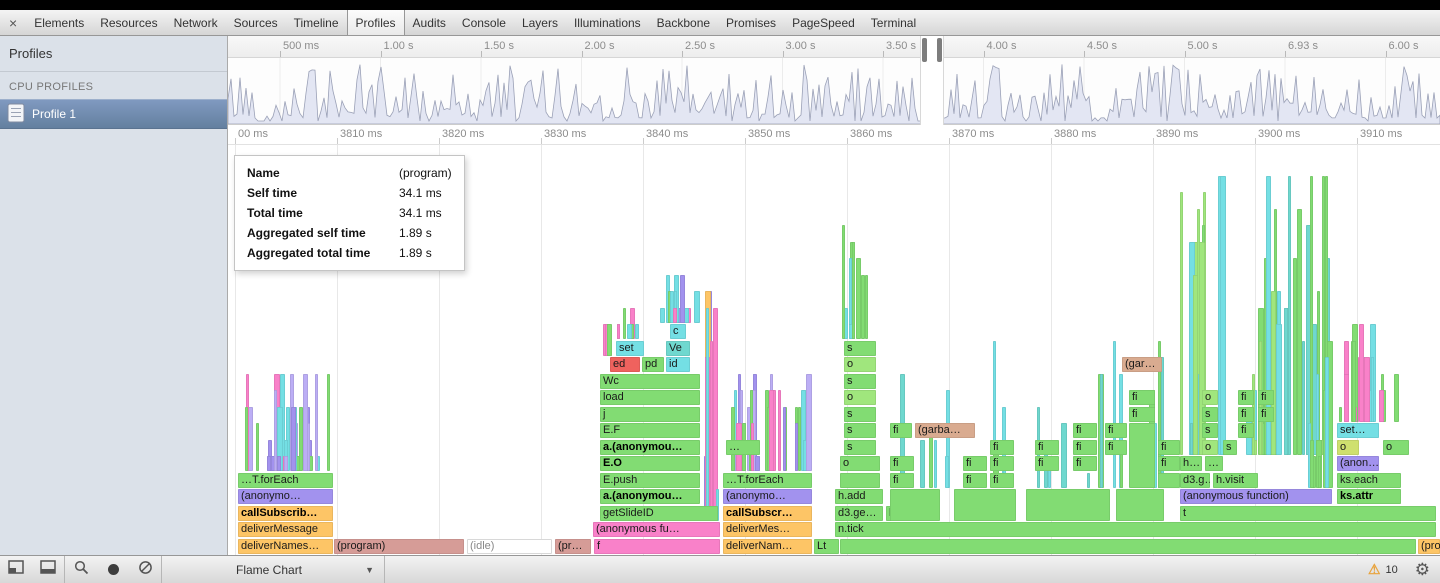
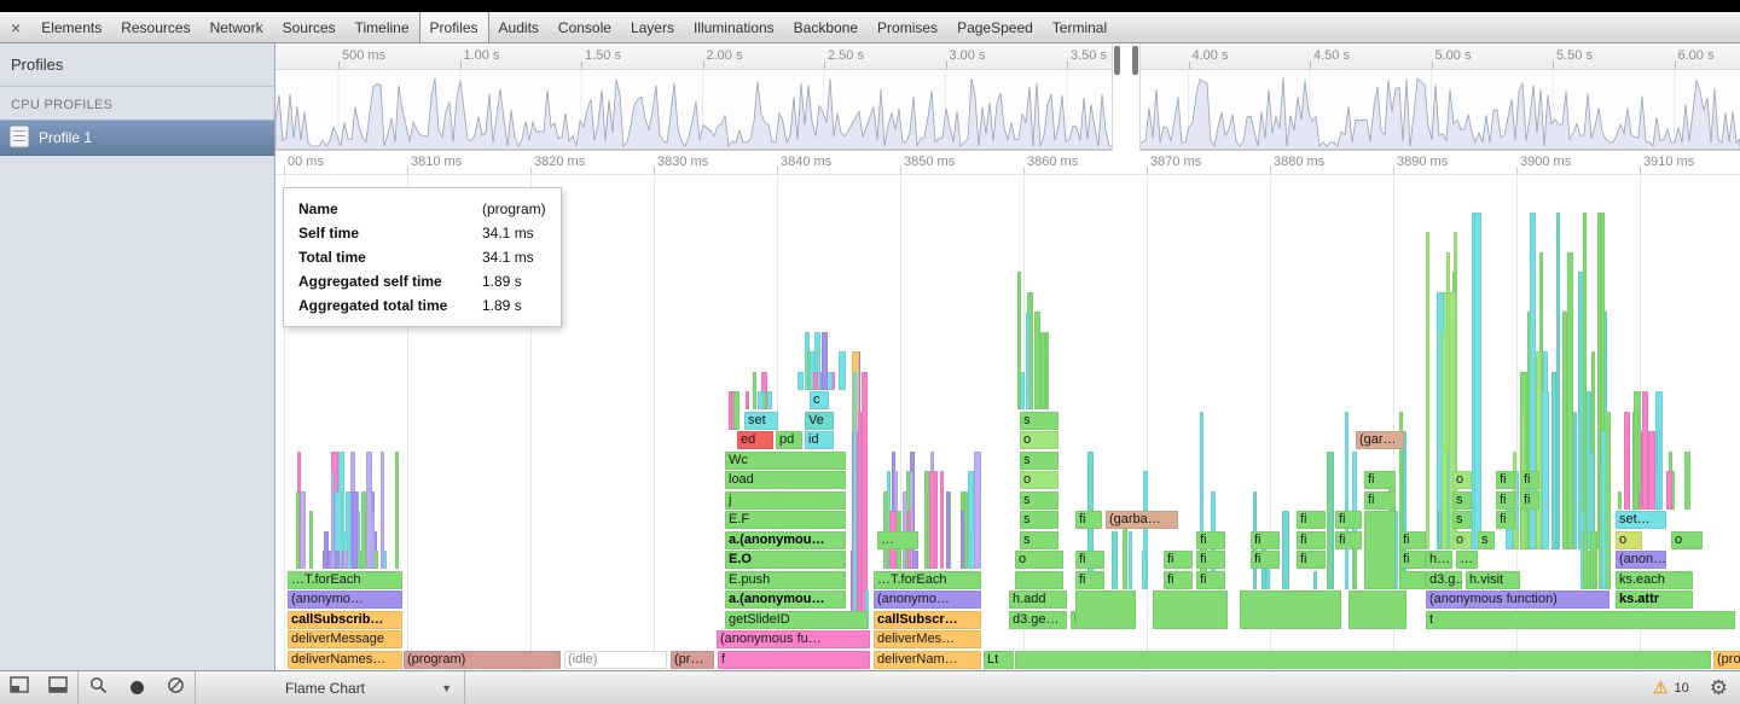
  ×
  Elements
  Resources
  Network
  Sources
  Timeline
  Profiles
  Audits
  Console
  Layers
  Illuminations
  Backbone
  Promises
  PageSpeed
  Terminal
  Profiles
  CPU PROFILES
  Profile 1
  500 ms
  1.00 s
  1.50 s
  2.00 s
  2.50 s
  3.00 s
  3.50 s
  4.00 s
  4.50 s
  5.00 s
- 6.93 s
+ 5.50 s
  6.00 s
  00 ms
  3810 ms
  3820 ms
  3830 ms
  3840 ms
  3850 ms
  3860 ms
  3870 ms
  3880 ms
  3890 ms
  3900 ms
  3910 ms
  …T.forEach
  (anonymo…
  callSubscrib…
  deliverMessage
  deliverNames…
  (program)
  (idle)
  (pr…
  f
  deliverNam…
  Lt
  (pro
  (anonymous fu…
  getSlideID
  a.(anonymou…
  E.push
  E.O
  a.(anonymou…
  E.F
  j
  load
  Wc
  ed
  pd
  id
  set
  Ve
  c
  …T.forEach
  (anonymo…
  callSubscr…
  deliverMes…
  …
- n.tick
  d3.ge…
  h.add
  o
  s
  s
  s
  o
  s
  o
  s
  fi
  fi
  fi
  (garba…
  fi
  fi
  fi
  fi
  fi
  fi
  fi
  fi
  fi
  fi
  fi
  fi
  (gar…
  fi
  fi
  fi
  fi
  t
  (anonymous function)
  d3.g…
  h.visit
  h…
  …
  o
  s
  s
  s
  o
  fi
  fi
  fi
  fi
  fi
  set…
  o
  o
  (anon…
  ks.each
  ks.attr
  Name
  (program)
  Self time
  34.1 ms
  Total time
  34.1 ms
  Aggregated self time
  1.89 s
  Aggregated total time
  1.89 s
  Flame Chart
  ▼
  ⚠
  10
  ⚙
